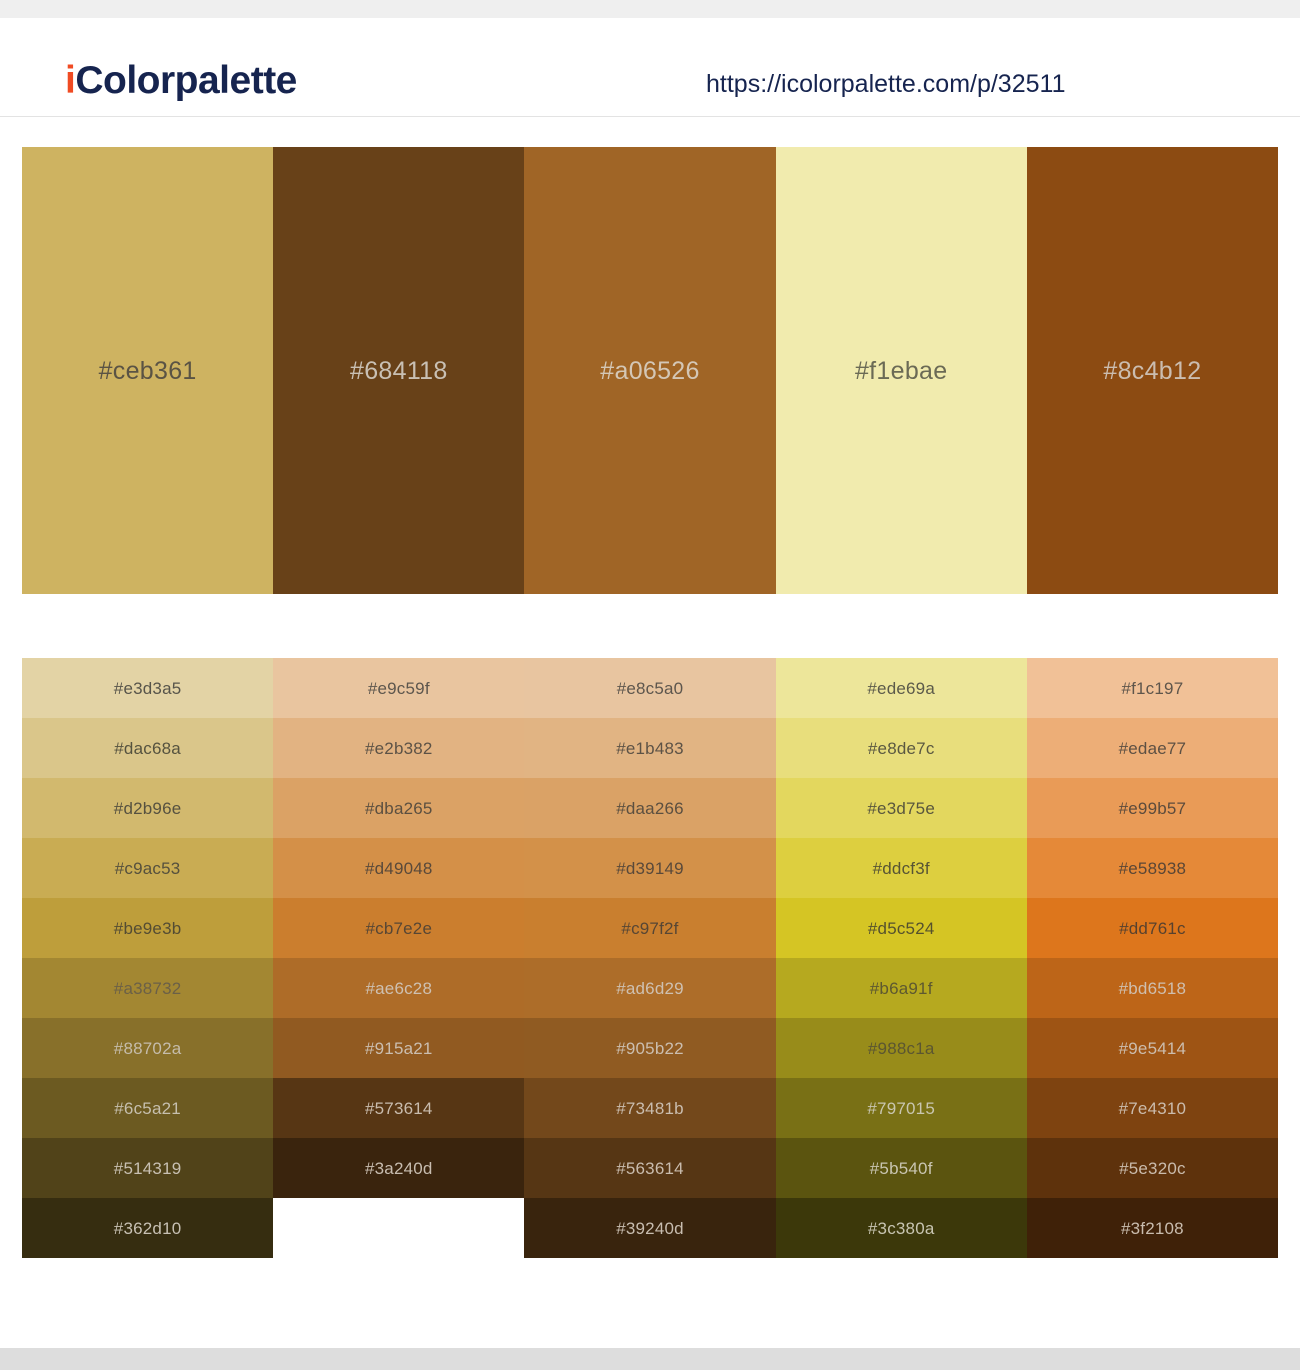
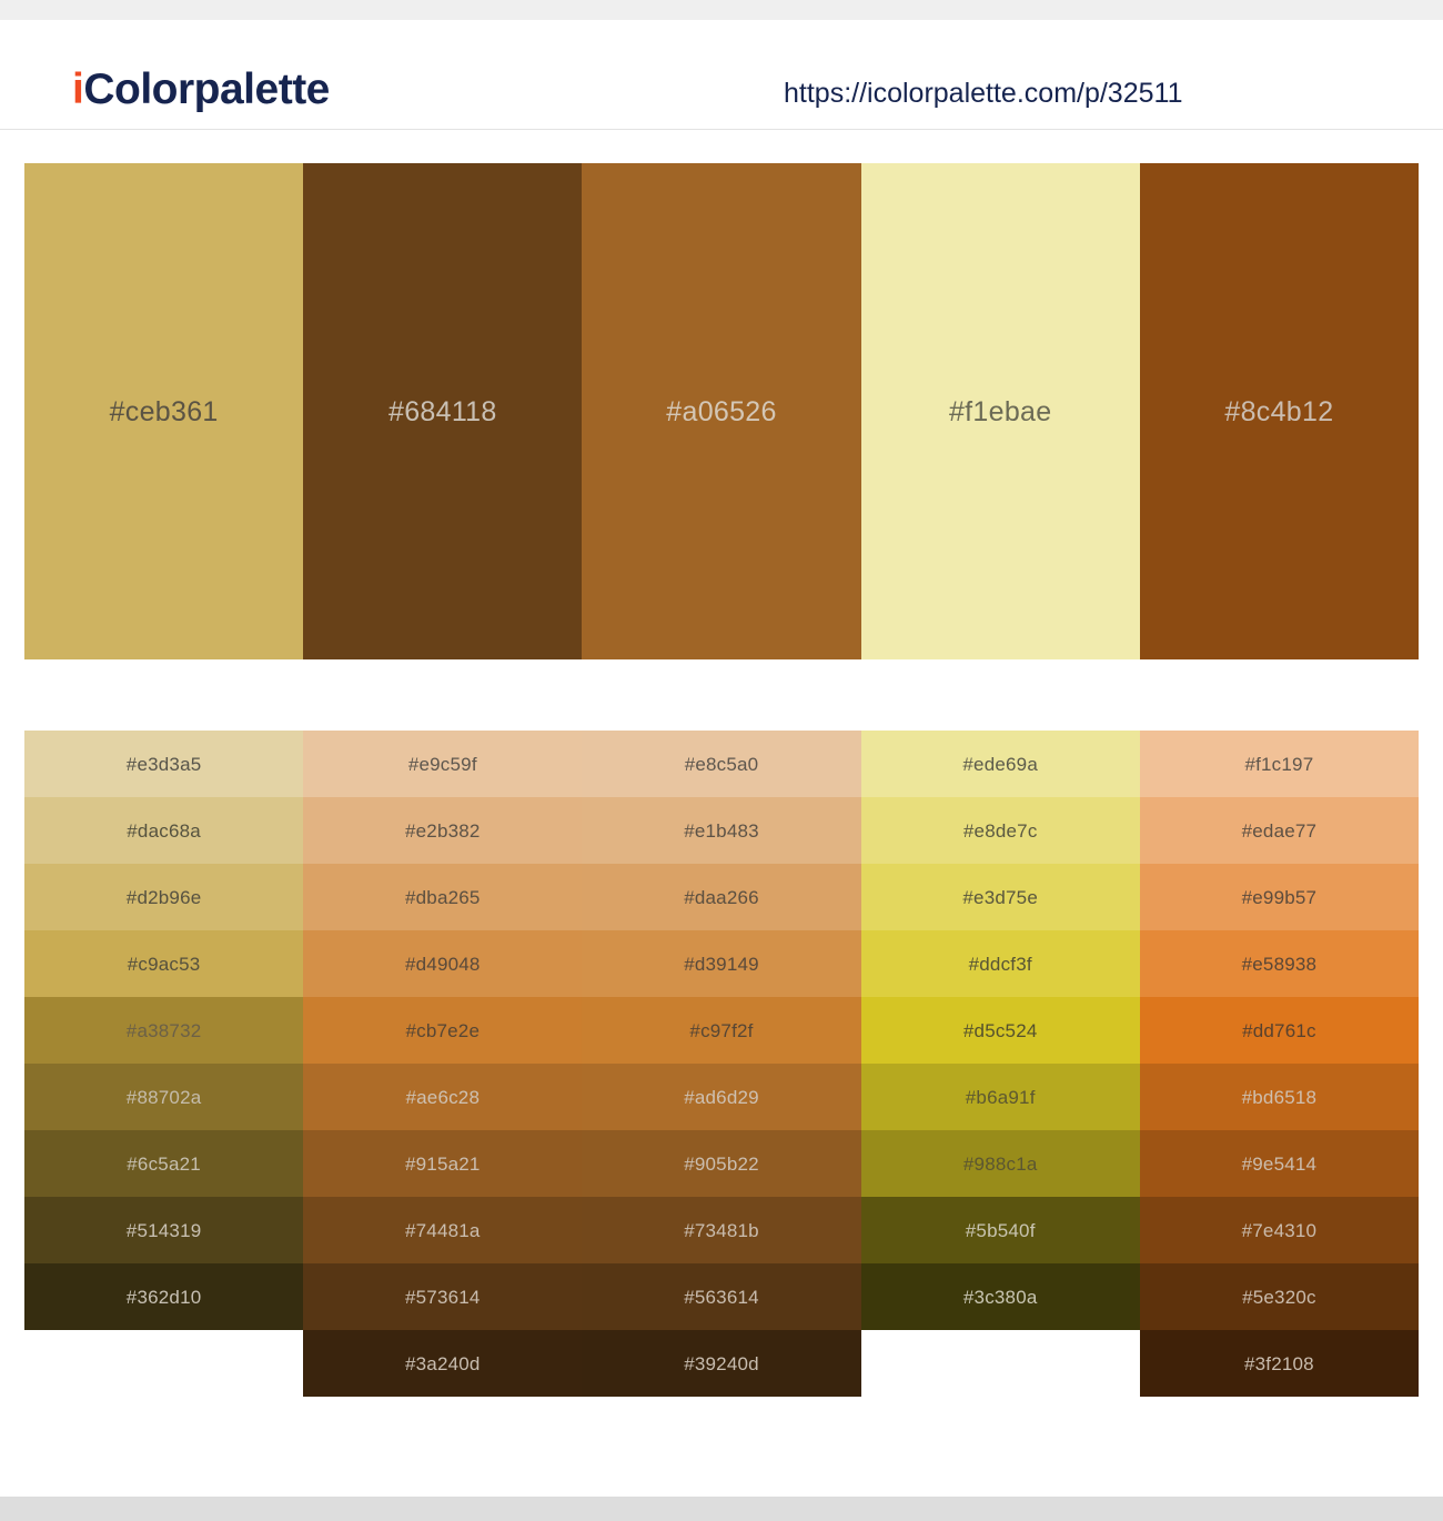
  iColorpalette
  https://icolorpalette.com/p/32511
  #ceb361
  #684118
  #a06526
  #f1ebae
  #8c4b12
  #e3d3a5
  #dac68a
  #d2b96e
  #c9ac53
- #be9e3b
  #a38732
  #88702a
  #6c5a21
  #514319
  #362d10
  #e9c59f
  #e2b382
  #dba265
  #d49048
  #cb7e2e
  #ae6c28
  #915a21
+ #74481a
  #573614
  #3a240d
  #e8c5a0
  #e1b483
  #daa266
  #d39149
  #c97f2f
  #ad6d29
  #905b22
  #73481b
  #563614
  #39240d
  #ede69a
  #e8de7c
  #e3d75e
  #ddcf3f
  #d5c524
  #b6a91f
  #988c1a
- #797015
  #5b540f
  #3c380a
  #f1c197
  #edae77
  #e99b57
  #e58938
  #dd761c
  #bd6518
  #9e5414
  #7e4310
  #5e320c
  #3f2108
